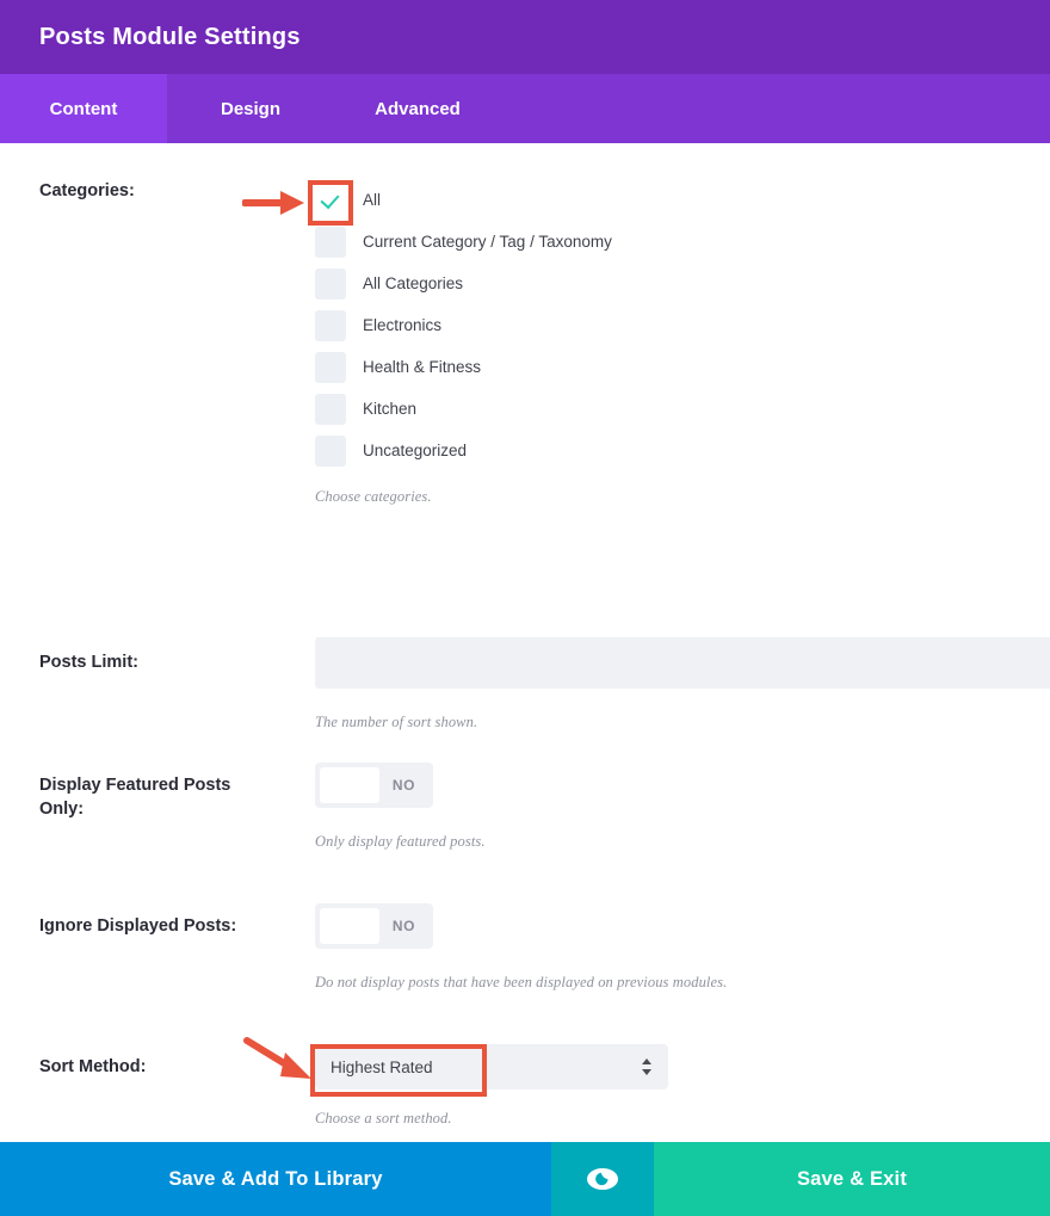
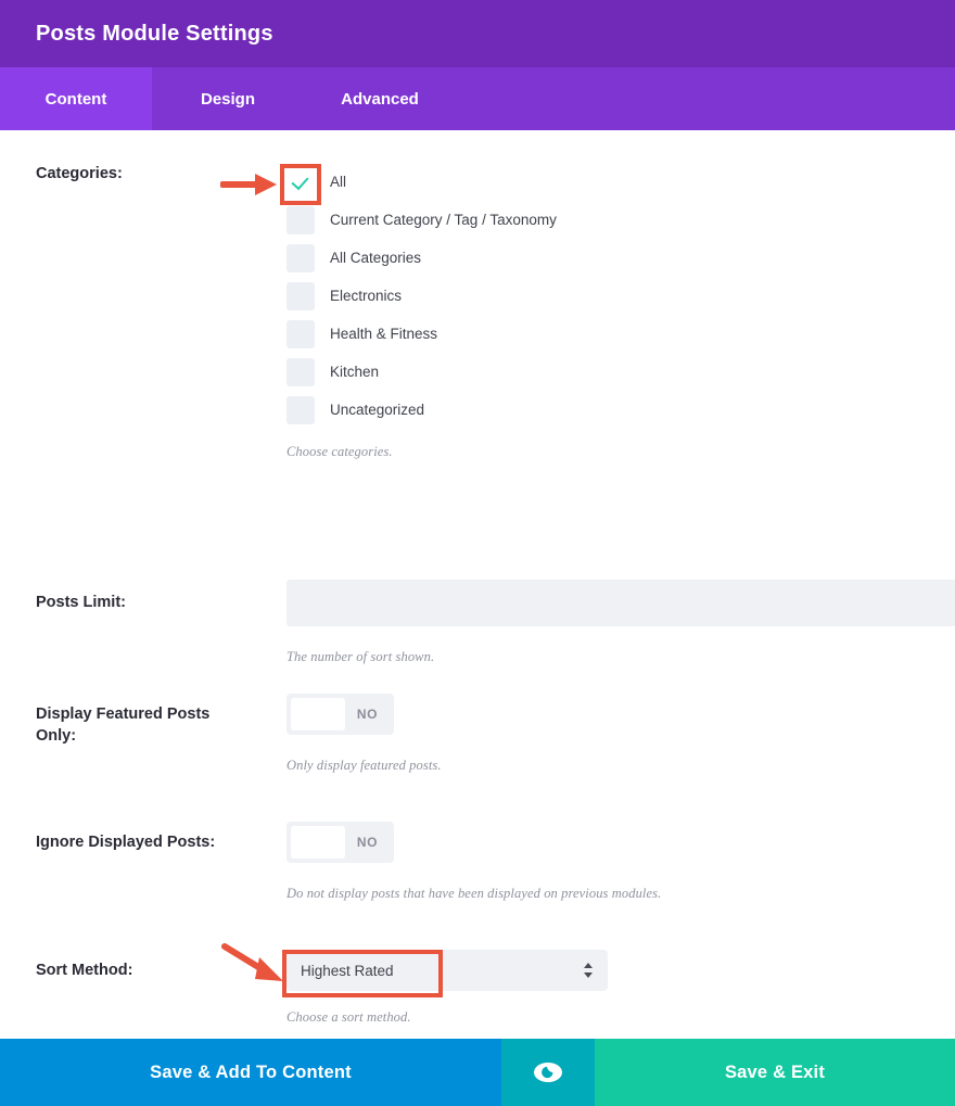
  Posts Module Settings
  Content
  Design
  Advanced
  Categories:
  All
  Current Category / Tag / Taxonomy
  All Categories
  Electronics
  Health & Fitness
  Kitchen
  Uncategorized
  Choose categories.
  Posts Limit:
  The number of sort shown.
  Display Featured Posts Only:
  NO
  Only display featured posts.
  Ignore Displayed Posts:
  NO
  Do not display posts that have been displayed on previous modules.
  Sort Method:
  Highest Rated
  Choose a sort method.
- Save & Add To Library
+ Save & Add To Content
  Save & Exit
